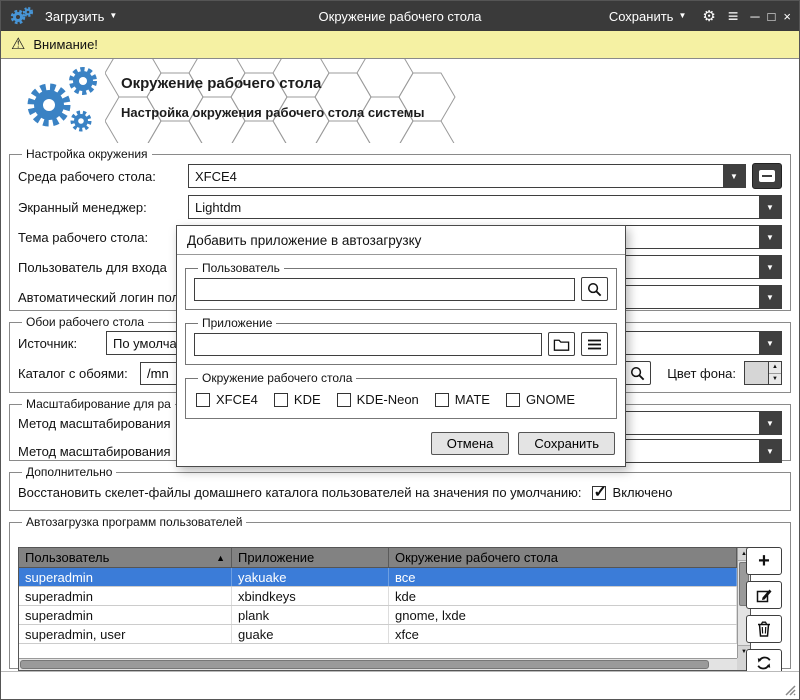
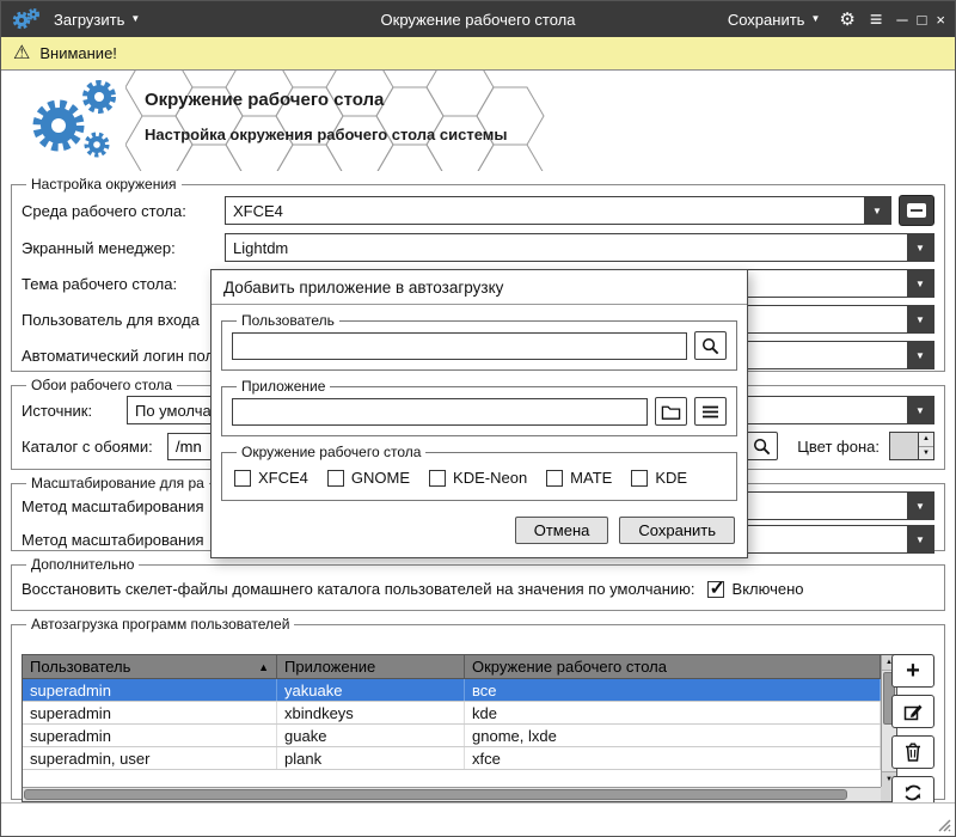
  Загрузить
  ▼
  Окружение рабочего стола
  Сохранить
  ▼
  ⚙
  ≡
  ─
  □
  ×
  ⚠
  Внимание!
  Окружение рабочего стола
  Настройка окружения рабочего стола системы
  Настройка окружения
  Среда рабочего стола:
  XFCE4
  ▼
  Экранный менеджер:
  Lightdm
  ▼
  Тема рабочего стола:
  ▼
  Пользователь для входа
  ▼
  Автоматический логин по
  ▼
  Обои рабочего стола
  Источник:
  По умолча
  ▼
  Каталог с обоями:
  /mn
  Цвет фона:
  Масштабирование для ра
  Метод масштабирования
  ▼
  Метод масштабирования
  ▼
  Дополнительно
  Восстановить скелет-файлы домашнего каталога пользователей на значения по умолчанию:
  ✓
  Включено
  Автозагрузка программ пользователей
  Пользователь
  ▲
  Приложение
  Окружение рабочего стола
  superadmin
  yakuake
  все
  superadmin
  xbindkeys
  kde
  superadmin
- plank
+ guake
  gnome, lxde
  superadmin, user
- guake
+ plank
  xfce
  +
  Добавить приложение в автозагрузку
  Пользователь
  Приложение
  Окружение рабочего стола
  XFCE4
- KDE
+ GNOME
  KDE-Neon
  MATE
- GNOME
+ KDE
  Отмена
  Сохранить
